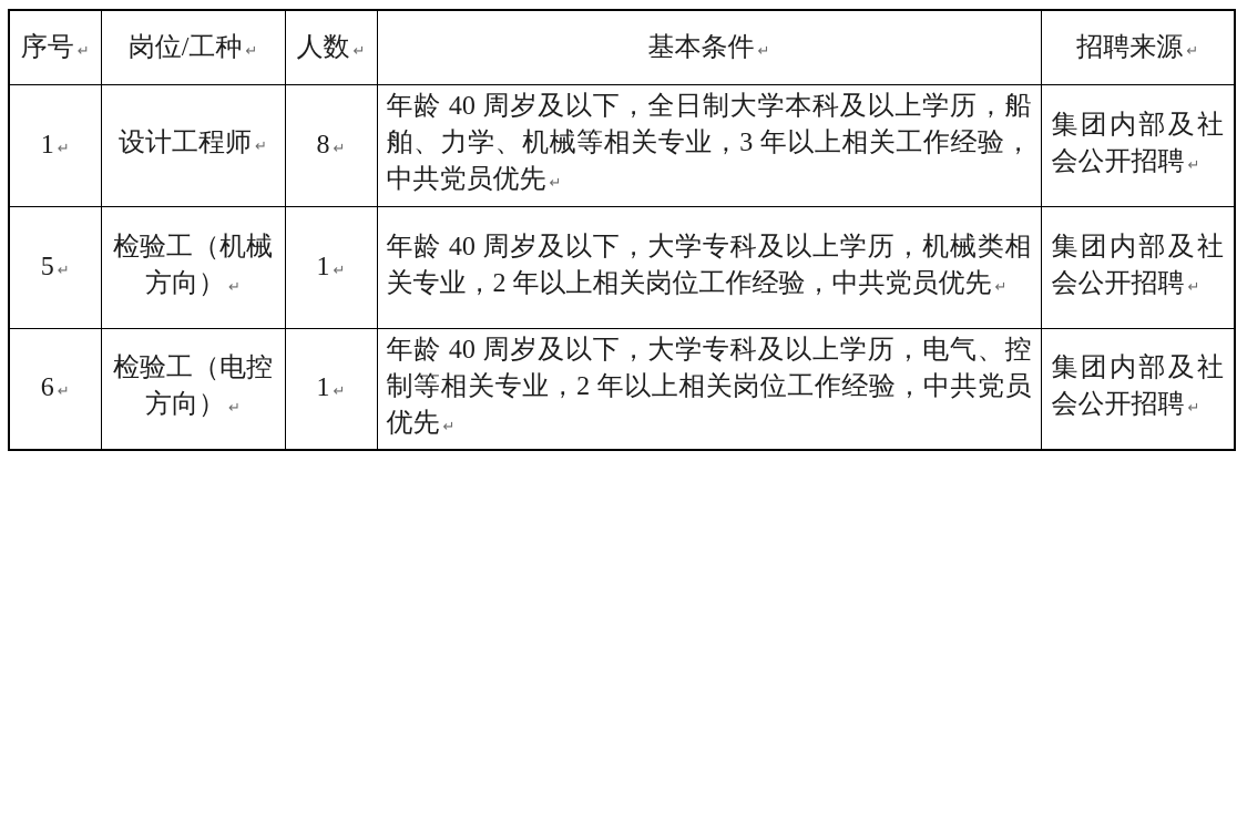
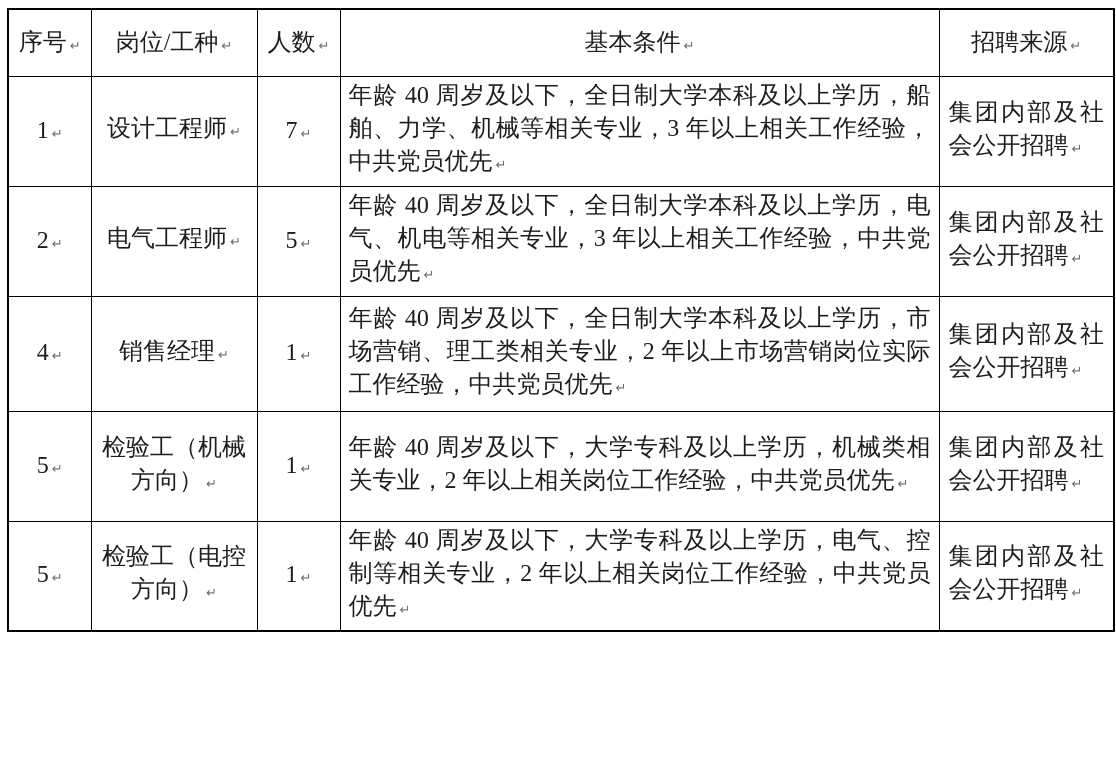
  序号 ↵	岗位/工种 ↵	人数 ↵	基本条件 ↵	招聘来源 ↵
- 1 ↵	设计工程师 ↵	8 ↵	年龄 40 周岁及以下，全日制大学本科及以上学历，船舶、力学、机械等相关专业，3 年以上相关工作经验，中共党员优先 ↵	集团内部及社会公开招聘 ↵
+ 1 ↵	设计工程师 ↵	7 ↵	年龄 40 周岁及以下，全日制大学本科及以上学历，船舶、力学、机械等相关专业，3 年以上相关工作经验，中共党员优先 ↵	集团内部及社会公开招聘 ↵
+ 2 ↵	电气工程师 ↵	5 ↵	年龄 40 周岁及以下，全日制大学本科及以上学历，电气、机电等相关专业，3 年以上相关工作经验，中共党员优先 ↵	集团内部及社会公开招聘 ↵
+ 4 ↵	销售经理 ↵	1 ↵	年龄 40 周岁及以下，全日制大学本科及以上学历，市场营销、理工类相关专业，2 年以上市场营销岗位实际工作经验，中共党员优先 ↵	集团内部及社会公开招聘 ↵
  5 ↵	检验工（机械方向） ↵	1 ↵	年龄 40 周岁及以下，大学专科及以上学历，机械类相关专业，2 年以上相关岗位工作经验，中共党员优先 ↵	集团内部及社会公开招聘 ↵
- 6 ↵	检验工（电控方向） ↵	1 ↵	年龄 40 周岁及以下，大学专科及以上学历，电气、控制等相关专业，2 年以上相关岗位工作经验，中共党员优先 ↵	集团内部及社会公开招聘 ↵
+ 5 ↵	检验工（电控方向） ↵	1 ↵	年龄 40 周岁及以下，大学专科及以上学历，电气、控制等相关专业，2 年以上相关岗位工作经验，中共党员优先 ↵	集团内部及社会公开招聘 ↵
